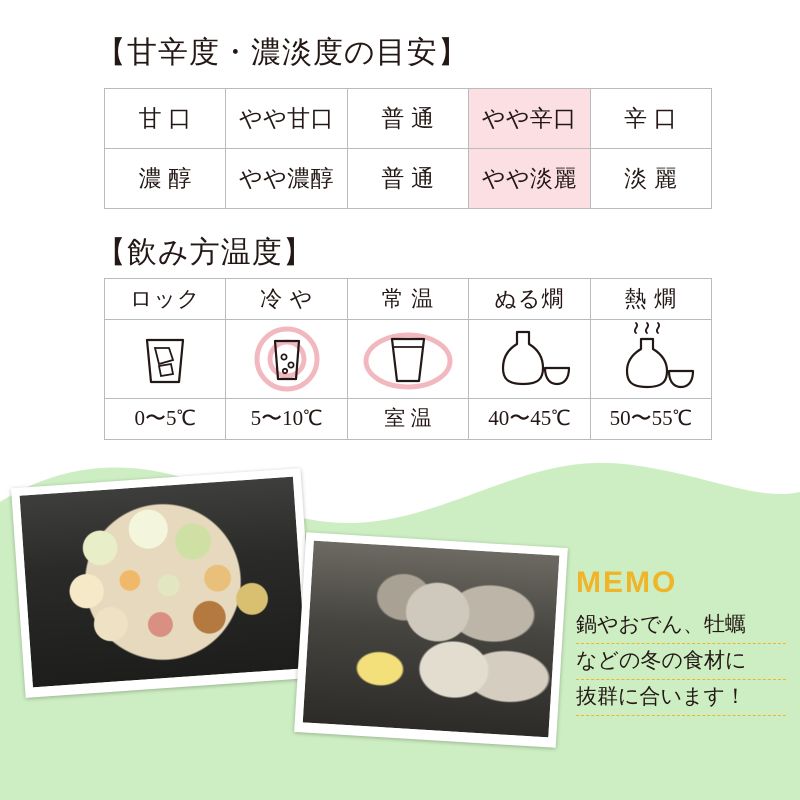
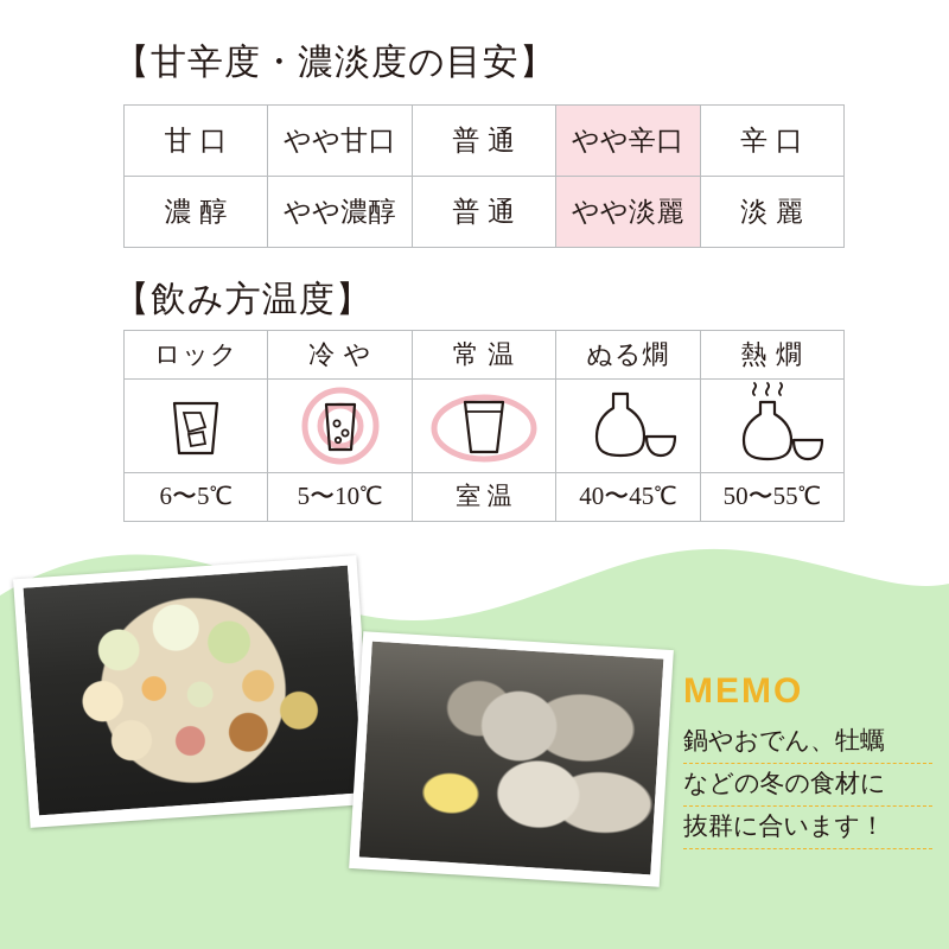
  【甘辛度・濃淡度の目安】
  甘 口	やや甘口	普 通	やや辛口	辛 口
  濃 醇	やや濃醇	普 通	やや淡麗	淡 麗
  【飲み方温度】
  ロック	冷 や	常 温	ぬる燗	熱 燗
- 0〜5℃	5〜10℃	室 温	40〜45℃	50〜55℃
+ 6〜5℃	5〜10℃	室 温	40〜45℃	50〜55℃
  MEMO
  鍋やおでん、牡蠣
  などの冬の食材に
  抜群に合います！
